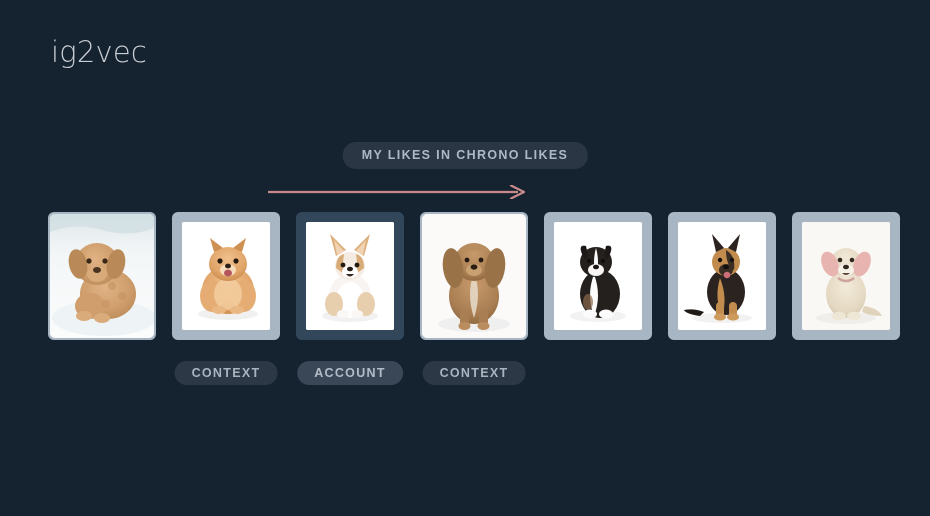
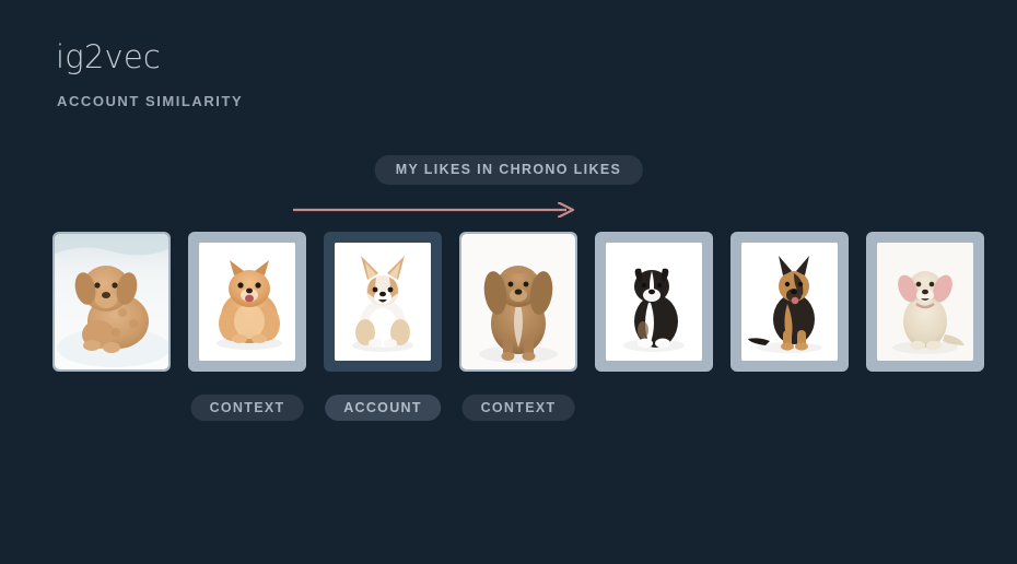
  ig2vec
+ ACCOUNT SIMILARITY
  MY LIKES IN CHRONO LIKES
  CONTEXT
  ACCOUNT
  CONTEXT
